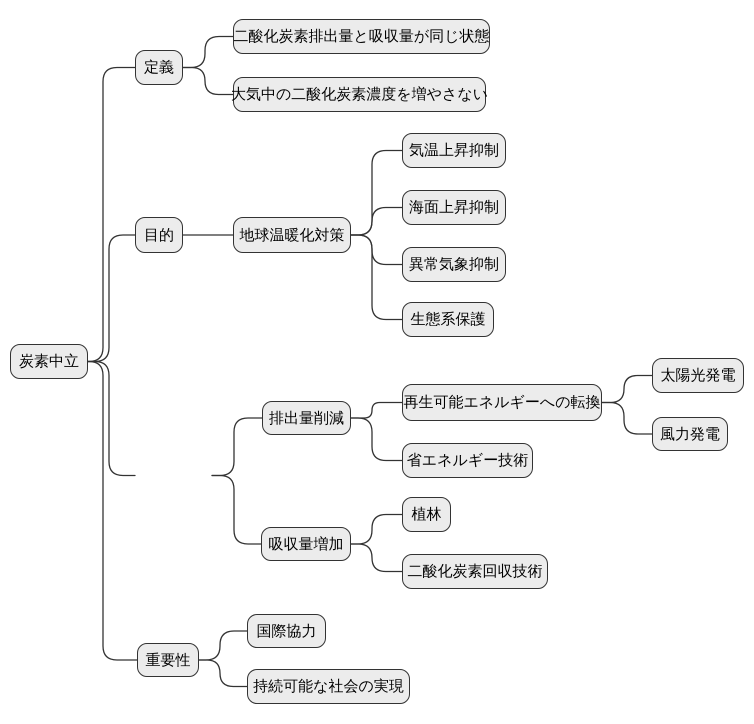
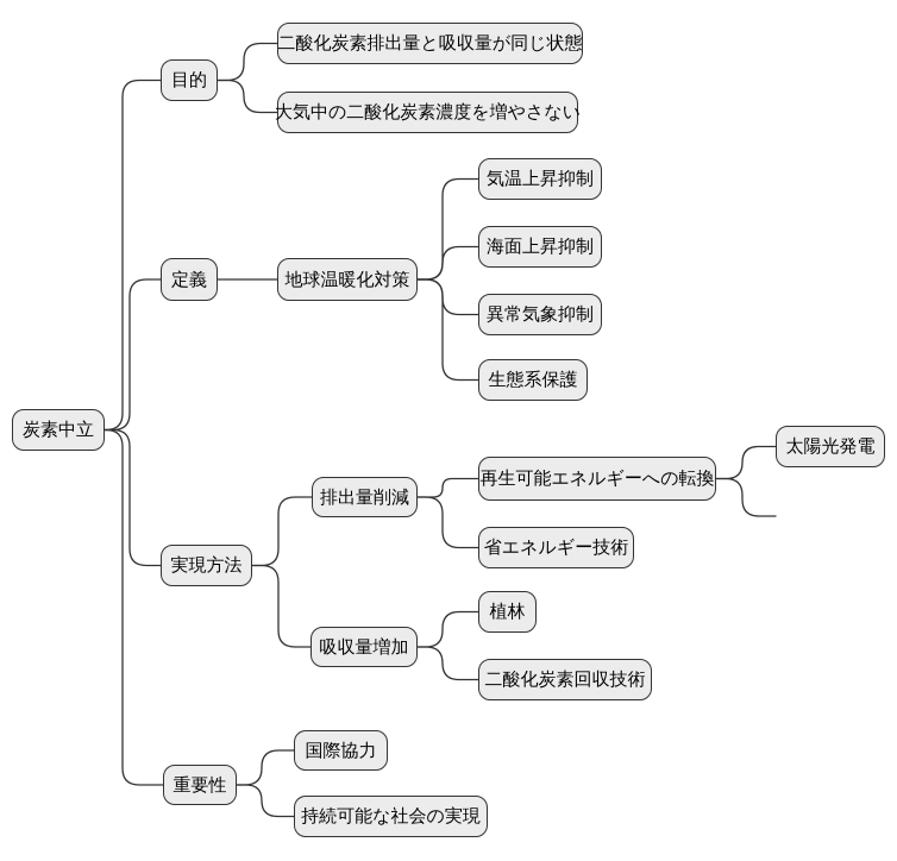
  炭素中立
- 定義
+ 目的
  二酸化炭素排出量と吸収量が同じ状態
  大気中の二酸化炭素濃度を増やさない
- 目的
+ 定義
  地球温暖化対策
  気温上昇抑制
  海面上昇抑制
  異常気象抑制
  生態系保護
+ 実現方法
  排出量削減
  再生可能エネルギーへの転換
  太陽光発電
- 風力発電
  省エネルギー技術
  吸収量増加
  植林
  二酸化炭素回収技術
  重要性
  国際協力
  持続可能な社会の実現
